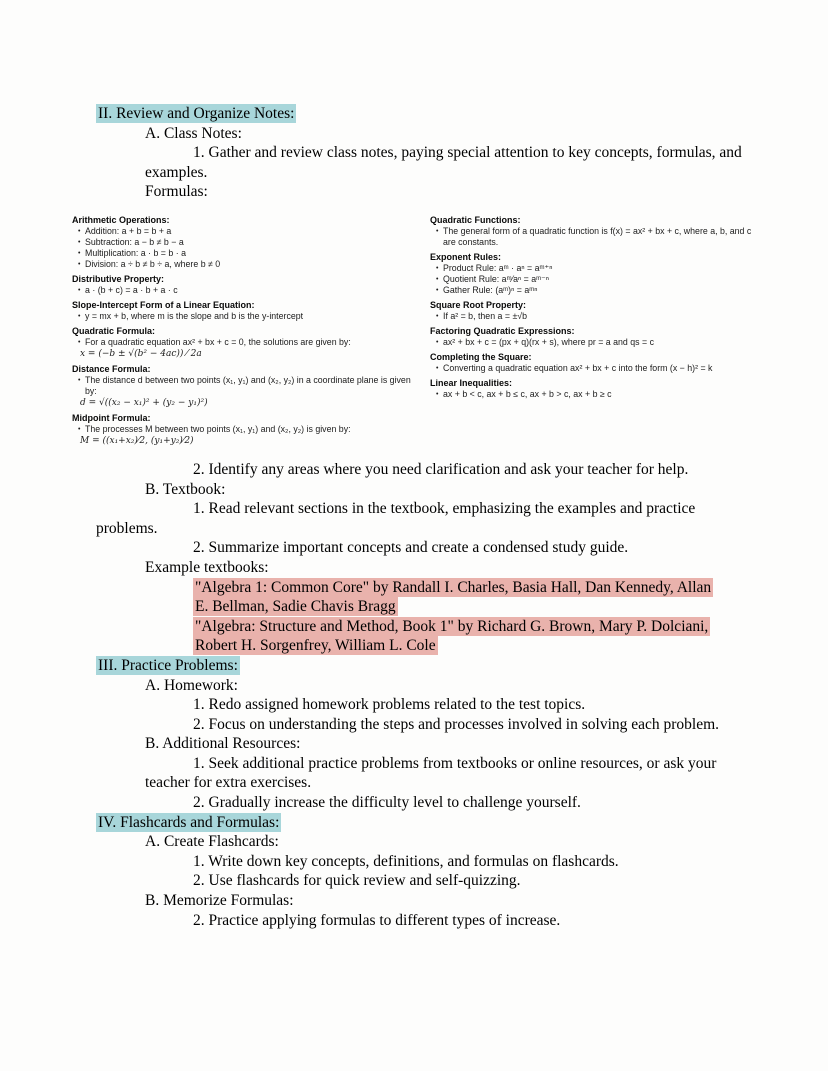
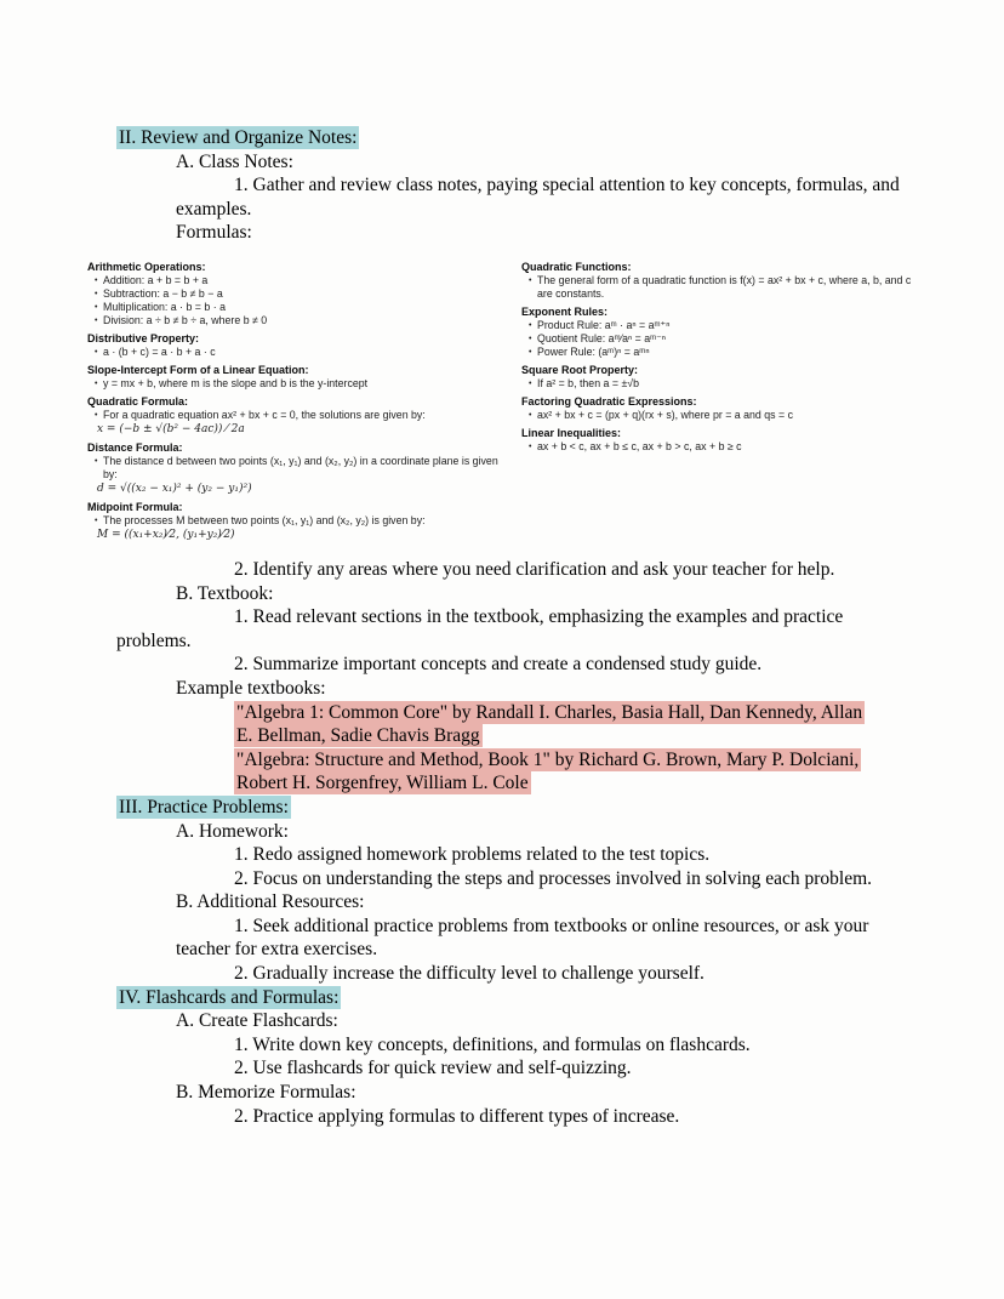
  II. Review and Organize Notes:
  A. Class Notes:
  1. Gather and review class notes, paying special attention to key concepts, formulas, and examples.
  Formulas:
  Arithmetic Operations:
  Addition: a + b = b + a
  Subtraction: a − b ≠ b − a
  Multiplication: a · b = b · a
  Division: a ÷ b ≠ b ÷ a, where b ≠ 0
  Distributive Property:
  a · (b + c) = a · b + a · c
  Slope-Intercept Form of a Linear Equation:
  y = mx + b, where m is the slope and b is the y-intercept
  Quadratic Formula:
  For a quadratic equation ax² + bx + c = 0, the solutions are given by:
  x = (−b ± √(b² − 4ac)) ⁄ 2a
  Distance Formula:
  The distance d between two points (x₁, y₁) and (x₂, y₂) in a coordinate plane is given by:
  d = √((x₂ − x₁)² + (y₂ − y₁)²)
  Midpoint Formula:
  The processes M between two points (x₁, y₁) and (x₂, y₂) is given by:
  M = ((x₁+x₂)⁄2, (y₁+y₂)⁄2)
  Quadratic Functions:
  The general form of a quadratic function is f(x) = ax² + bx + c, where a, b, and c are constants.
  Exponent Rules:
  Product Rule: aᵐ · aⁿ = aᵐ⁺ⁿ
  Quotient Rule: aᵐ⁄aⁿ = aᵐ⁻ⁿ
- Gather Rule: (aᵐ)ⁿ = aᵐⁿ
+ Power Rule: (aᵐ)ⁿ = aᵐⁿ
  Square Root Property:
  If a² = b, then a = ±√b
  Factoring Quadratic Expressions:
  ax² + bx + c = (px + q)(rx + s), where pr = a and qs = c
- Completing the Square:
- Converting a quadratic equation ax² + bx + c into the form (x − h)² = k
  Linear Inequalities:
  ax + b < c, ax + b ≤ c, ax + b > c, ax + b ≥ c
  2. Identify any areas where you need clarification and ask your teacher for help.
  B. Textbook:
  1. Read relevant sections in the textbook, emphasizing the examples and practice problems.
  2. Summarize important concepts and create a condensed study guide.
  Example textbooks:
  "Algebra 1: Common Core" by Randall I. Charles, Basia Hall, Dan Kennedy, Allan E. Bellman, Sadie Chavis Bragg
  "Algebra: Structure and Method, Book 1" by Richard G. Brown, Mary P. Dolciani, Robert H. Sorgenfrey, William L. Cole
  III. Practice Problems:
  A. Homework:
  1. Redo assigned homework problems related to the test topics.
  2. Focus on understanding the steps and processes involved in solving each problem.
  B. Additional Resources:
  1. Seek additional practice problems from textbooks or online resources, or ask your teacher for extra exercises.
  2. Gradually increase the difficulty level to challenge yourself.
  IV. Flashcards and Formulas:
  A. Create Flashcards:
  1. Write down key concepts, definitions, and formulas on flashcards.
  2. Use flashcards for quick review and self-quizzing.
  B. Memorize Formulas:
  2. Practice applying formulas to different types of increase.
